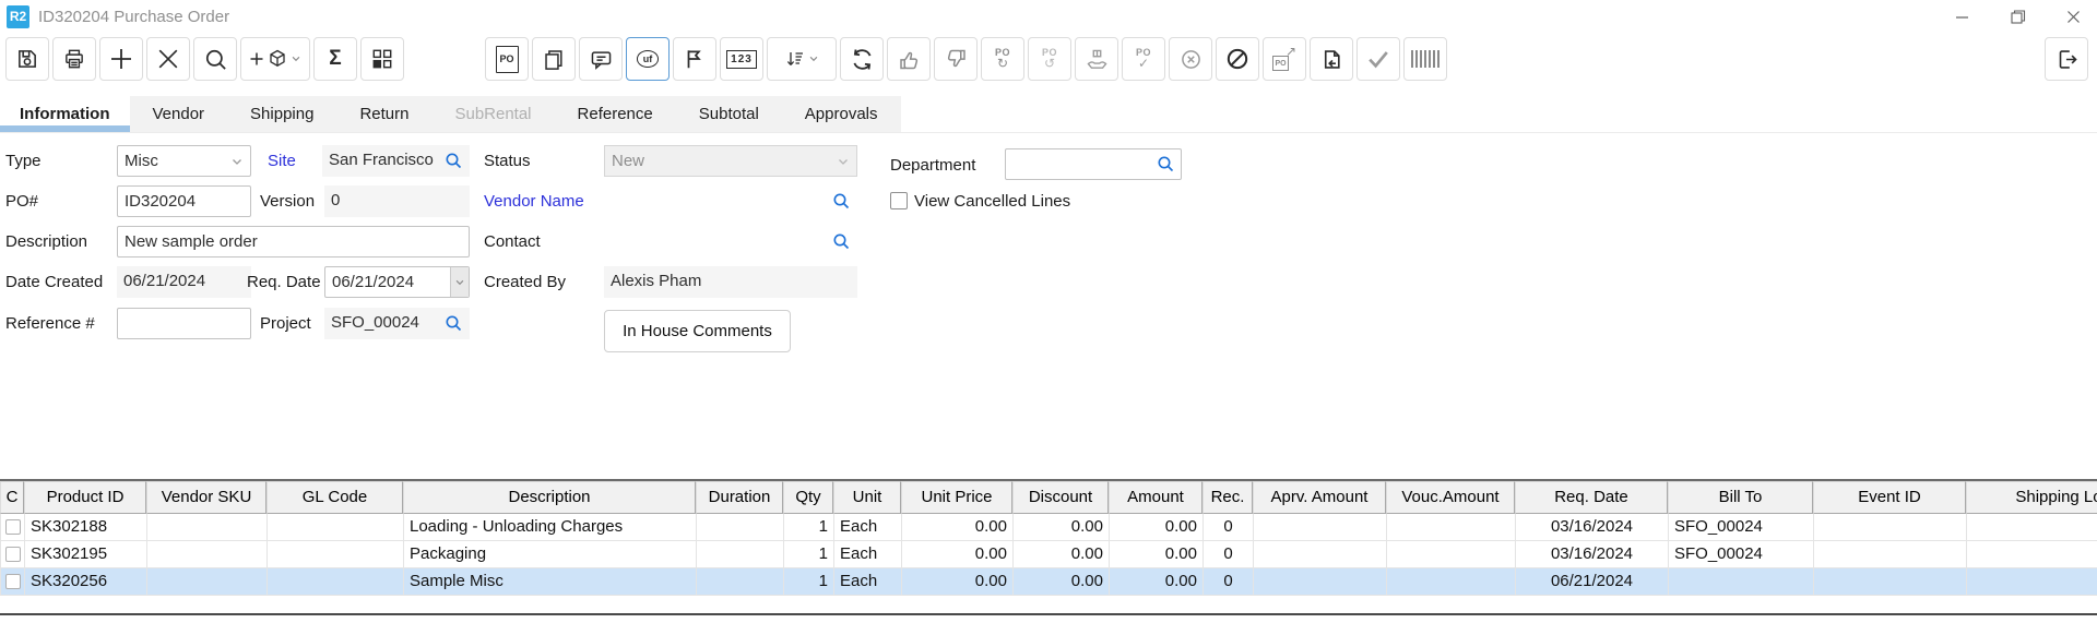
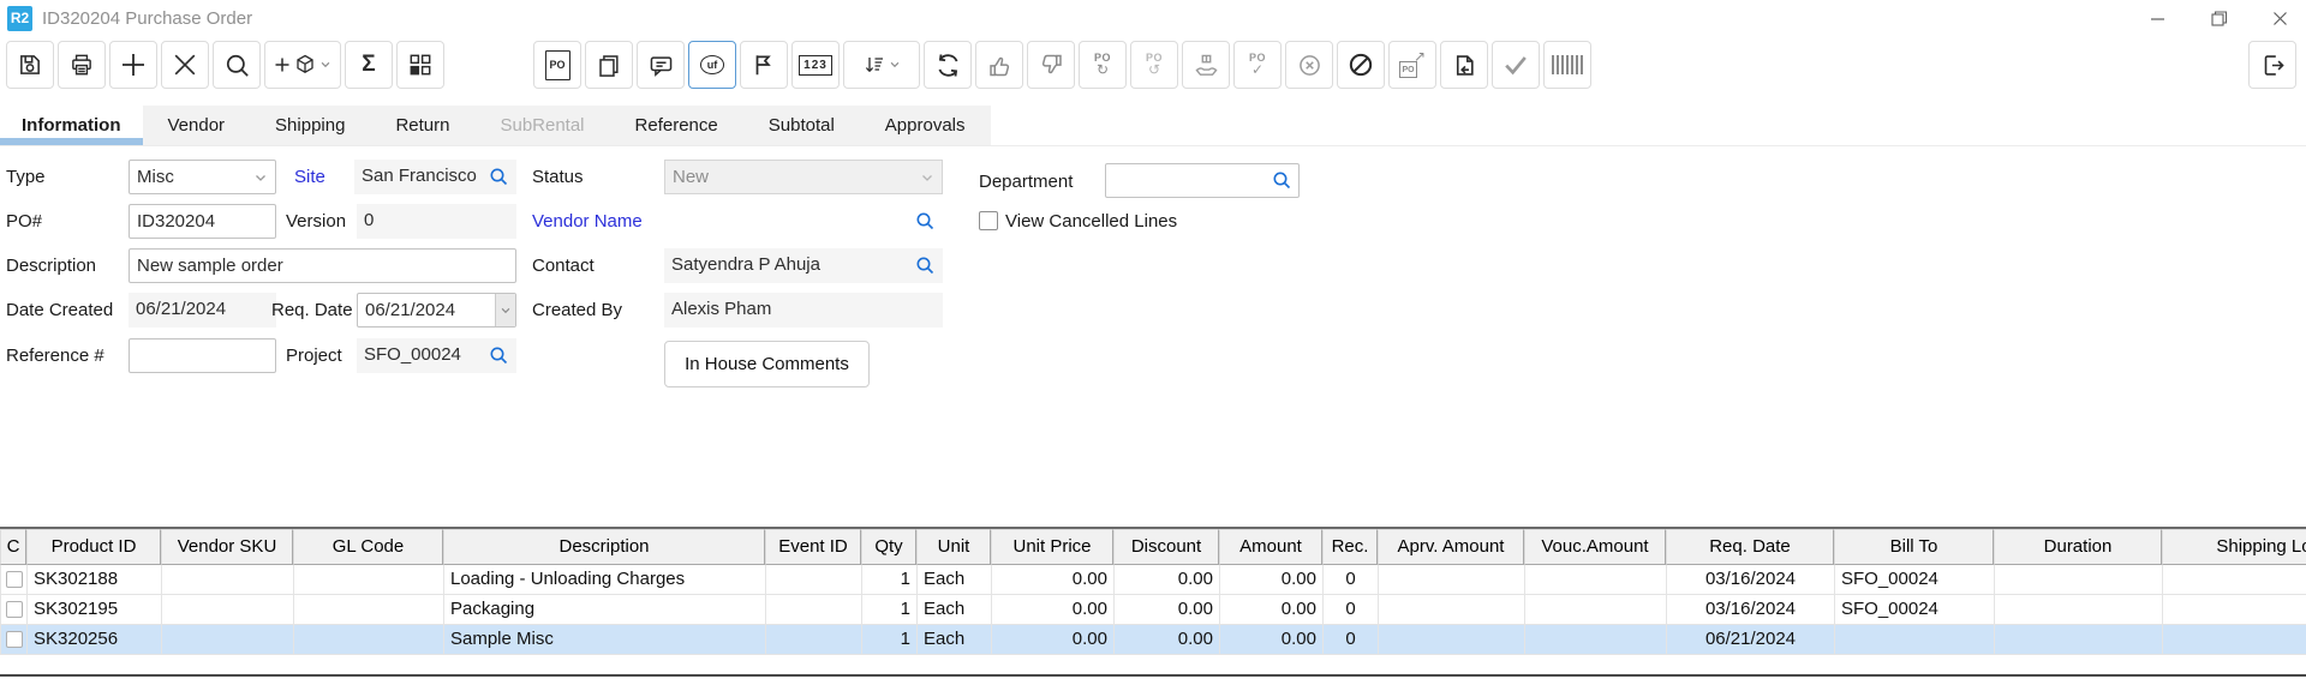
  R2
  ID320204 Purchase Order
  Σ
  PO
  uf
  123
  PO
  ↻
  PO
  ↺
  PO
  ✓
  ↗
  Information
  Vendor
  Shipping
  Return
  SubRental
  Reference
  Subtotal
  Approvals
  Type
  Misc
  Site
  San Francisco
  Status
  New
  Department
  PO#
  ID320204
  Version
  0
  Vendor Name
  View Cancelled Lines
  Description
  New sample order
  Contact
+ Satyendra P Ahuja
  Date Created
  06/21/2024
  Req. Date
  06/21/2024
  Created By
  Alexis Pham
  Reference #
  Project
  SFO_00024
  In House Comments
  C
  Product ID
  Vendor SKU
  GL Code
  Description
- Duration
+ Event ID
  Qty
  Unit
  Unit Price
  Discount
  Amount
  Rec.
  Aprv. Amount
  Vouc.Amount
  Req. Date
  Bill To
- Event ID
+ Duration
  Shipping L
  SK302188
  Loading - Unloading Charges
  1
  Each
  0.00
  0.00
  0.00
  0
  03/16/2024
  SFO_00024
  SK302195
  Packaging
  1
  Each
  0.00
  0.00
  0.00
  0
  03/16/2024
  SFO_00024
  SK320256
  Sample Misc
  1
  Each
  0.00
  0.00
  0.00
  0
  06/21/2024
